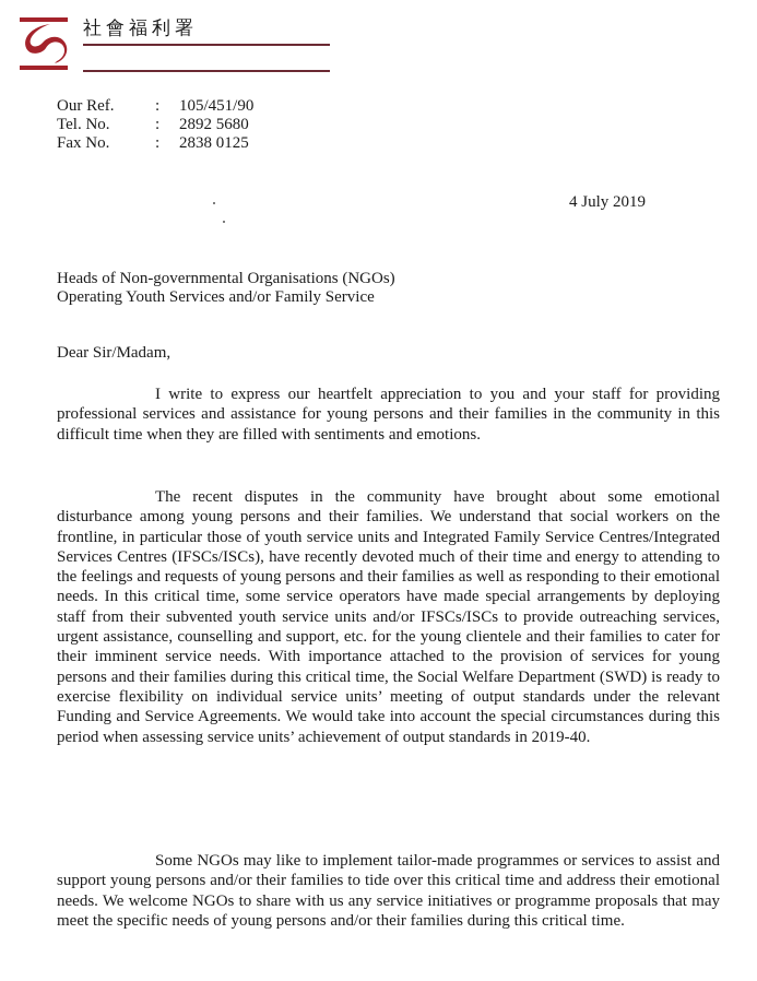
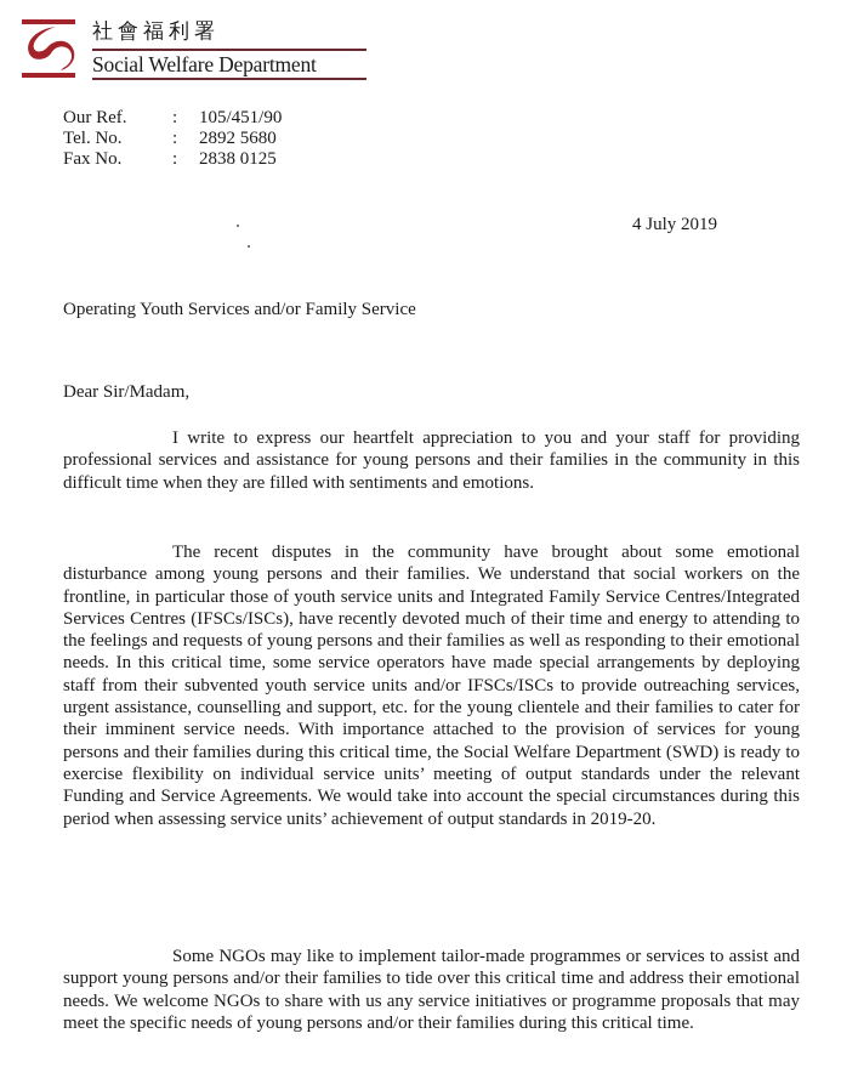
  社會福利署
+ Social Welfare Department
  Our Ref.
  :
  105/451/90
  Tel. No.
  :
  2892 5680
  Fax No.
  :
  2838 0125
  4 July 2019
- Heads of Non-governmental Organisations (NGOs)
  Operating Youth Services and/or Family Service
  Dear Sir/Madam,
  I write to express our heartfelt appreciation to you and your staff for providing professional services and assistance for young persons and their families in the community in this difficult time when they are filled with sentiments and emotions.
- The recent disputes in the community have brought about some emotional disturbance among young persons and their families. We understand that social workers on the frontline, in particular those of youth service units and Integrated Family Service Centres/Integrated Services Centres (IFSCs/ISCs), have recently devoted much of their time and energy to attending to the feelings and requests of young persons and their families as well as responding to their emotional needs. In this critical time, some service operators have made special arrangements by deploying staff from their subvented youth service units and/or IFSCs/ISCs to provide outreaching services, urgent assistance, counselling and support, etc. for the young clientele and their families to cater for their imminent service needs. With importance attached to the provision of services for young persons and their families during this critical time, the Social Welfare Department (SWD) is ready to exercise flexibility on individual service units’ meeting of output standards under the relevant Funding and Service Agreements. We would take into account the special circumstances during this period when assessing service units’ achievement of output standards in 2019-40.
+ The recent disputes in the community have brought about some emotional disturbance among young persons and their families. We understand that social workers on the frontline, in particular those of youth service units and Integrated Family Service Centres/Integrated Services Centres (IFSCs/ISCs), have recently devoted much of their time and energy to attending to the feelings and requests of young persons and their families as well as responding to their emotional needs. In this critical time, some service operators have made special arrangements by deploying staff from their subvented youth service units and/or IFSCs/ISCs to provide outreaching services, urgent assistance, counselling and support, etc. for the young clientele and their families to cater for their imminent service needs. With importance attached to the provision of services for young persons and their families during this critical time, the Social Welfare Department (SWD) is ready to exercise flexibility on individual service units’ meeting of output standards under the relevant Funding and Service Agreements. We would take into account the special circumstances during this period when assessing service units’ achievement of output standards in 2019-20.
  Some NGOs may like to implement tailor-made programmes or services to assist and support young persons and/or their families to tide over this critical time and address their emotional needs. We welcome NGOs to share with us any service initiatives or programme proposals that may meet the specific needs of young persons and/or their families during this critical time.
